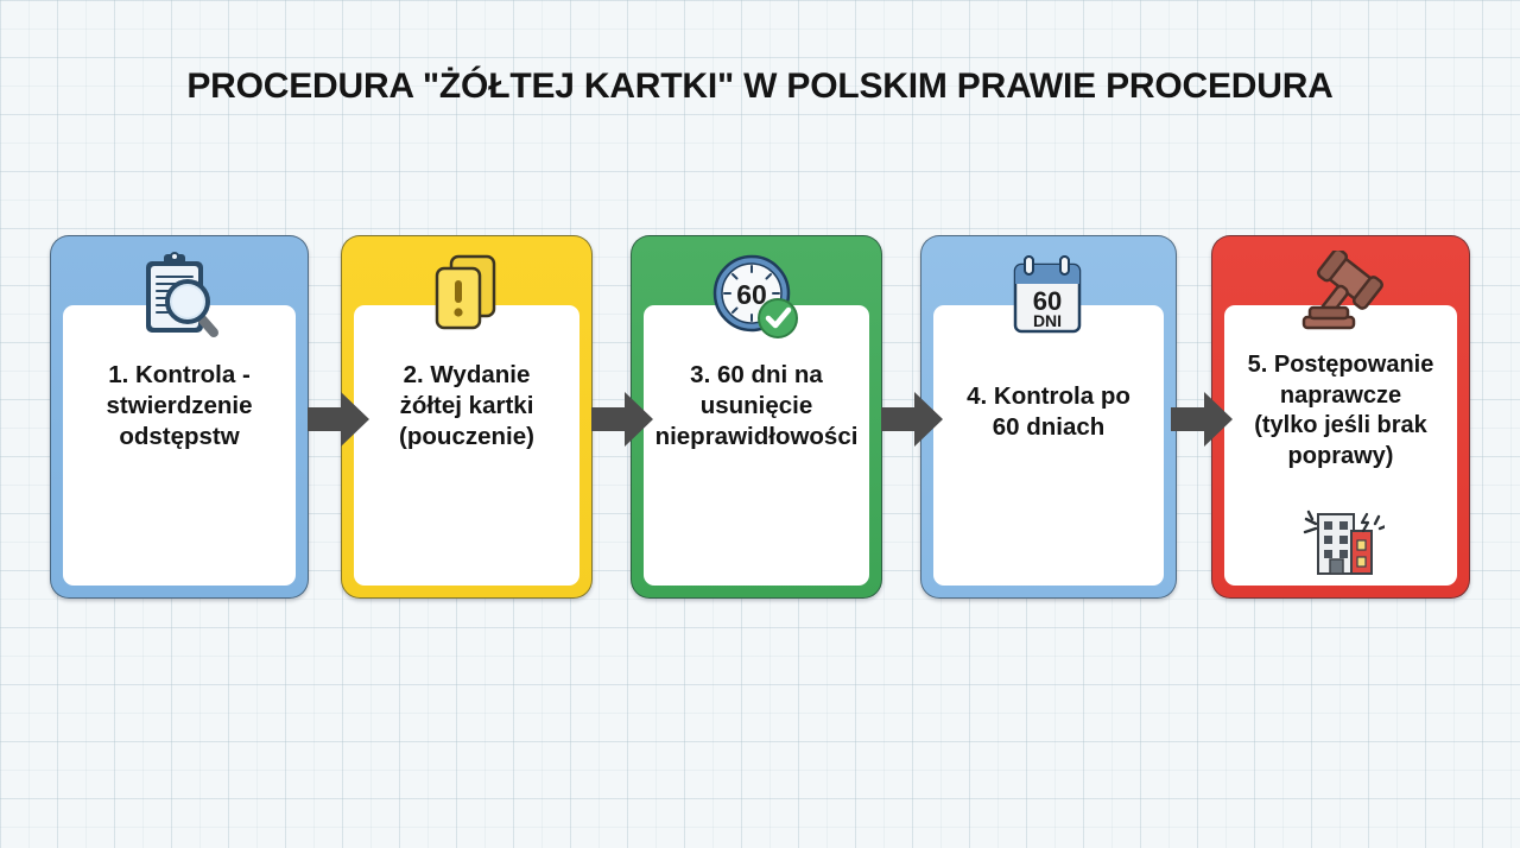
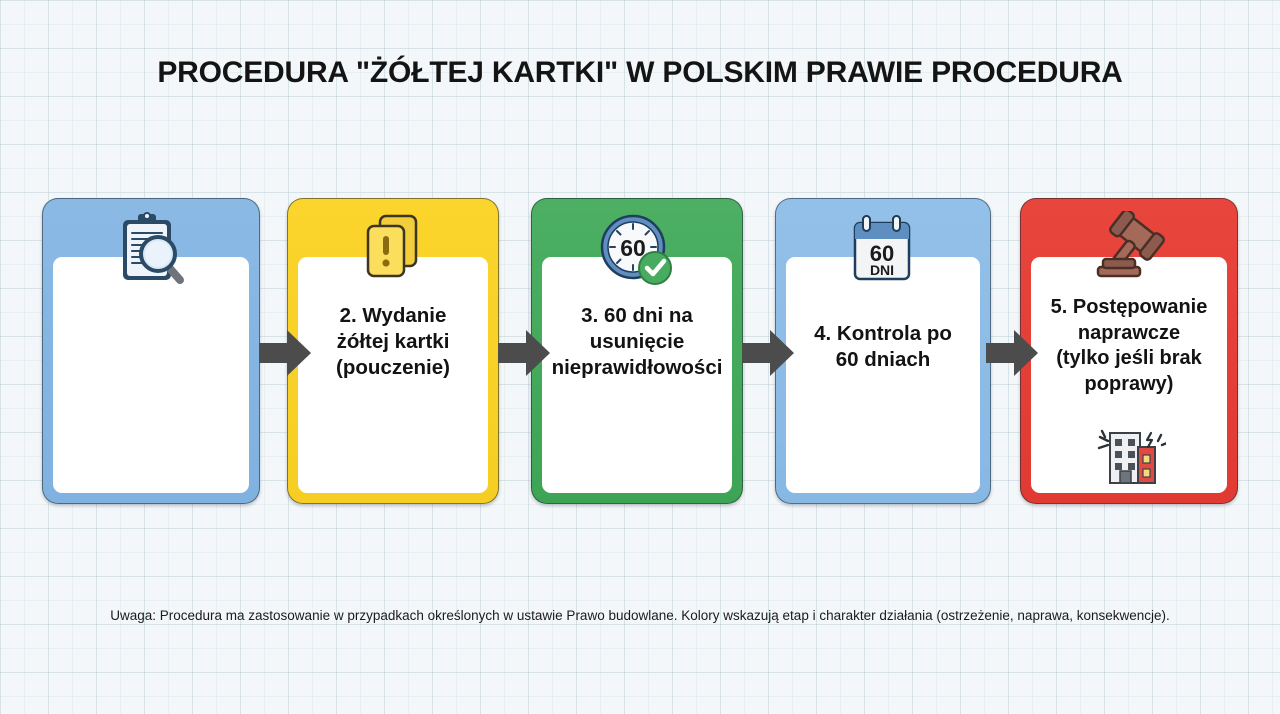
  PROCEDURA "ŻÓŁTEJ KARTKI" W POLSKIM PRAWIE PROCEDURA
- 1. Kontrola -
- stwierdzenie
- odstępstw
  2. Wydanie
  żółtej kartki
  (pouczenie)
  60
  3. 60 dni na
  usunięcie
  nieprawidłowości
  60
  DNI
  4. Kontrola po
  60 dniach
  5. Postępowanie
  naprawcze
  (tylko jeśli brak
  poprawy)
+ Uwaga: Procedura ma zastosowanie w przypadkach określonych w ustawie Prawo budowlane. Kolory wskazują etap i charakter działania (ostrzeżenie, naprawa, konsekwencje).
